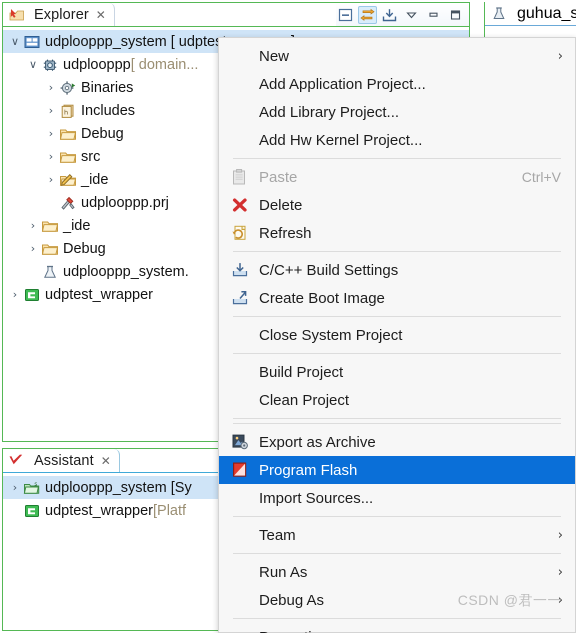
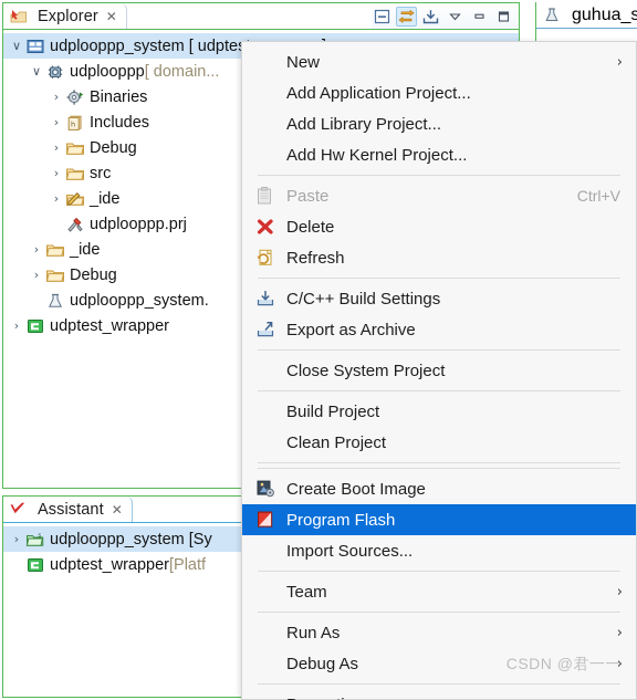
  Explorer
  ✕
  ∨
  ∨
  udplooppp
  [ domain...
  ›
  Binaries
  ›
  h
  Includes
  ›
  Debug
  ›
  src
  ›
  _ide
  udplooppp.prj
  ›
  _ide
  ›
  Debug
  udplooppp_system.
  ›
  udptest_wrapper
  guhua_s
  Assistant
  ✕
  ›
  udplooppp_system [Sy
  udptest_wrapper
  [Platf
  New
  ›
  Add Application Project...
  Add Library Project...
  Add Hw Kernel Project...
  Paste
  Ctrl+V
  Delete
  Refresh
  C/C++ Build Settings
- Create Boot Image
+ Export as Archive
  Close System Project
  Build Project
  Clean Project
- Export as Archive
+ Create Boot Image
  Program Flash
  Import Sources...
  Team
  ›
  Run As
  ›
  Debug As
  ›
  CSDN @君一一
